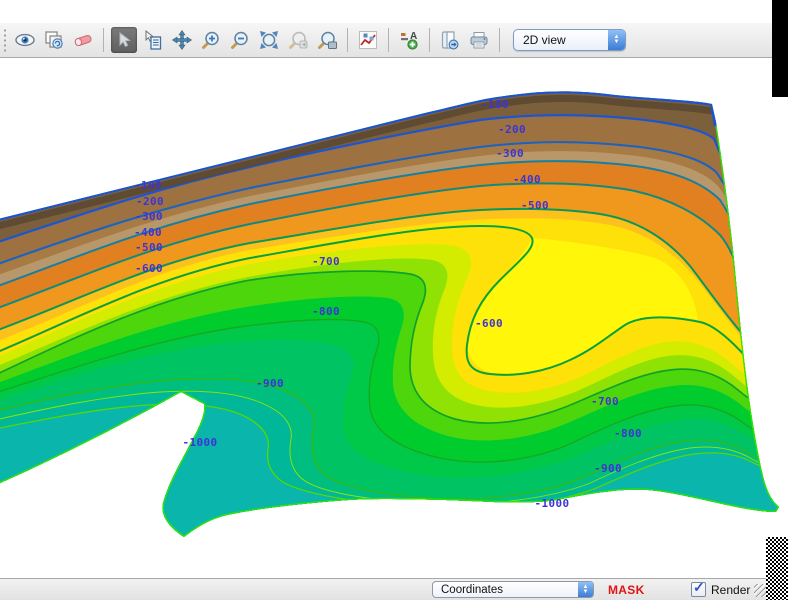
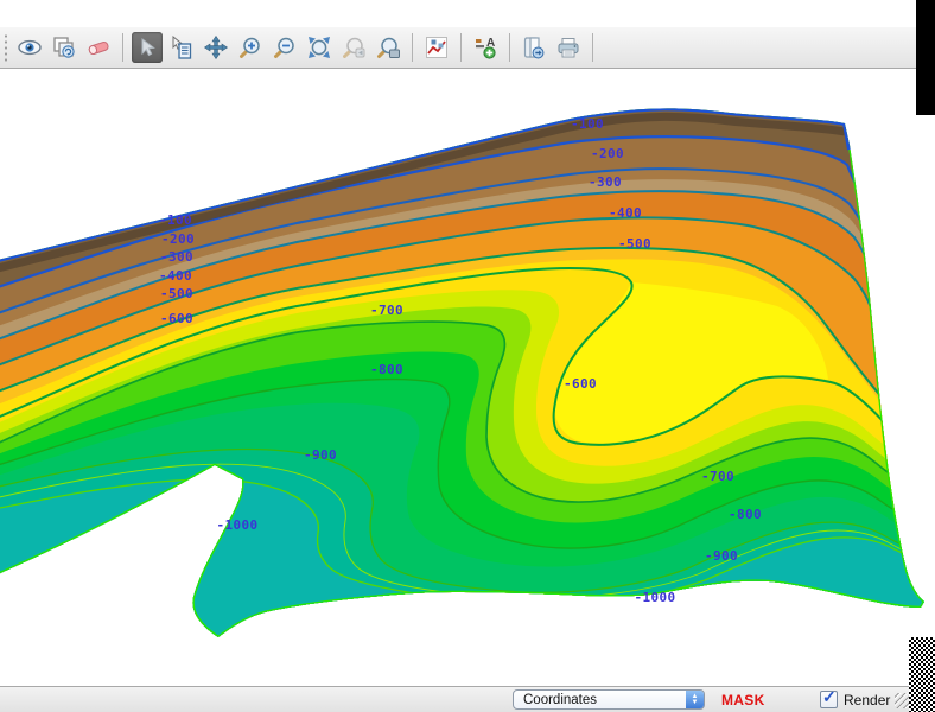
  A
- 2D view
  -100
  -200
  -300
  -400
  -500
  -100
  -200
  -300
  -400
  -500
  -600
  -700
  -800
  -900
  -600
  -1000
  -700
  -800
  -900
  -1000
  Coordinates
  MASK
  ✓
  Render
